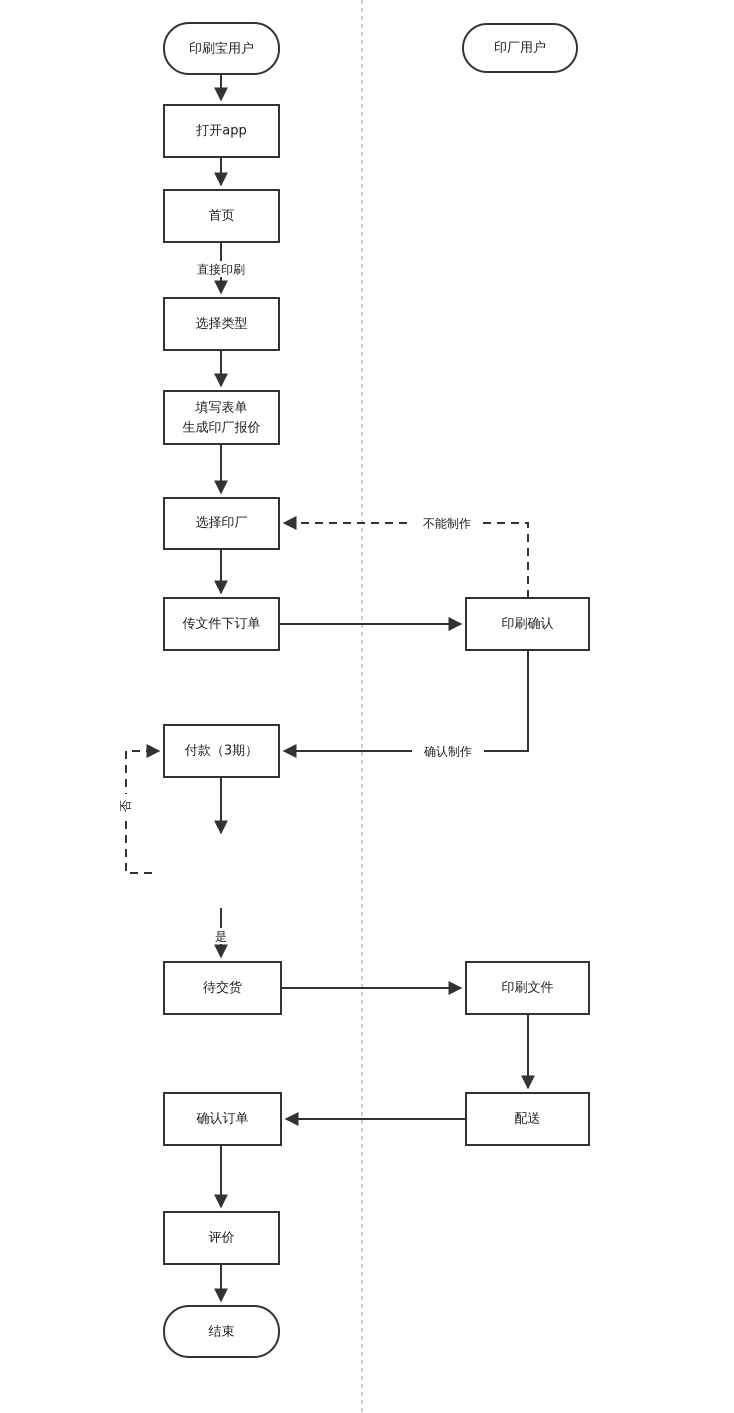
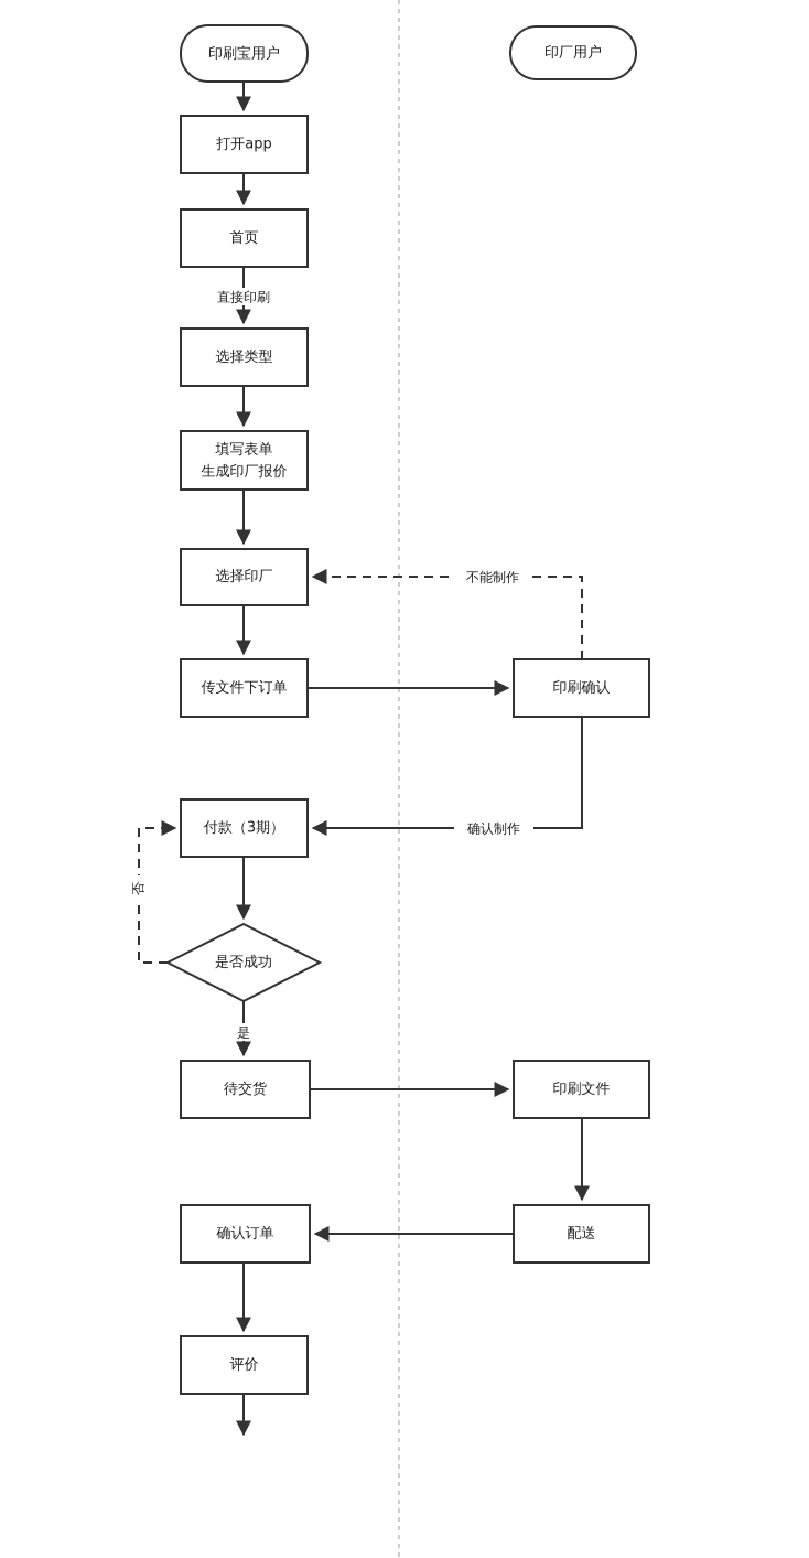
  直接印刷
  不能制作
  确认制作
  是
  印刷宝用户
  印厂用户
  打开app
  首页
  选择类型
  填写表单
  生成印厂报价
  选择印厂
  传文件下订单
  印刷确认
  付款（3期）
+ 是否成功
  待交货
  印刷文件
  配送
  确认订单
  评价
- 结束
